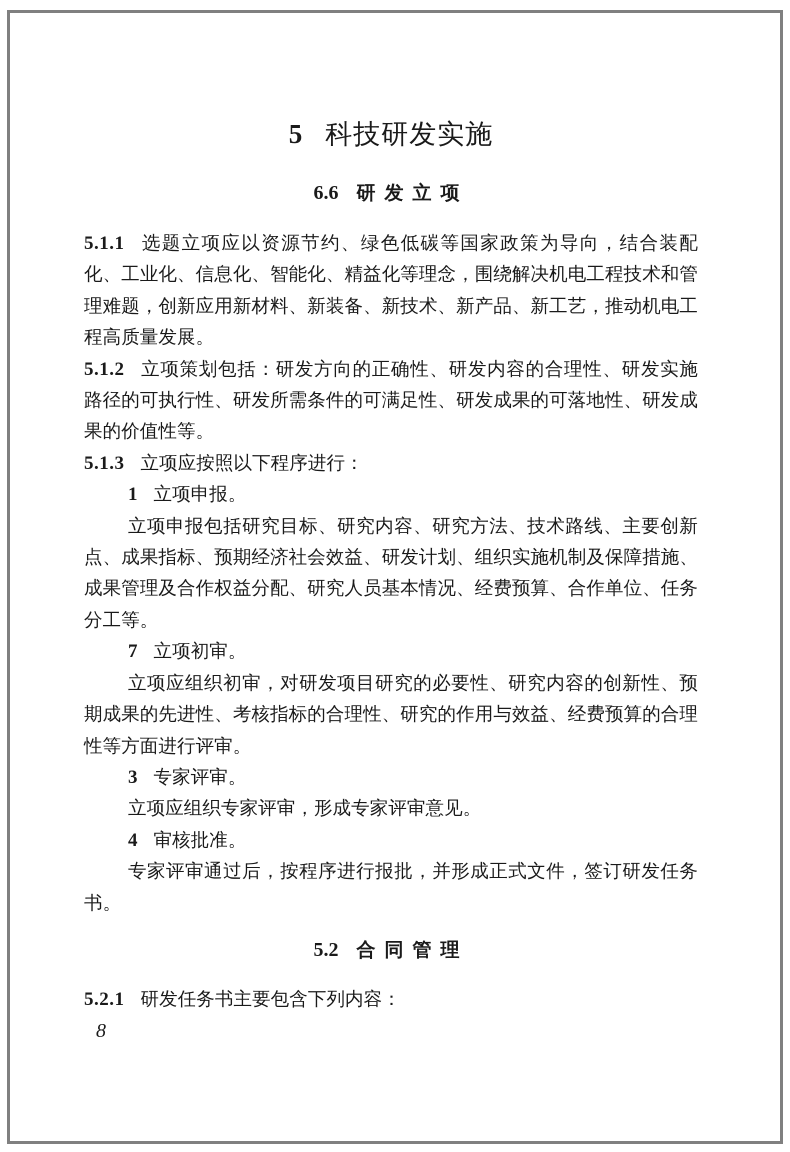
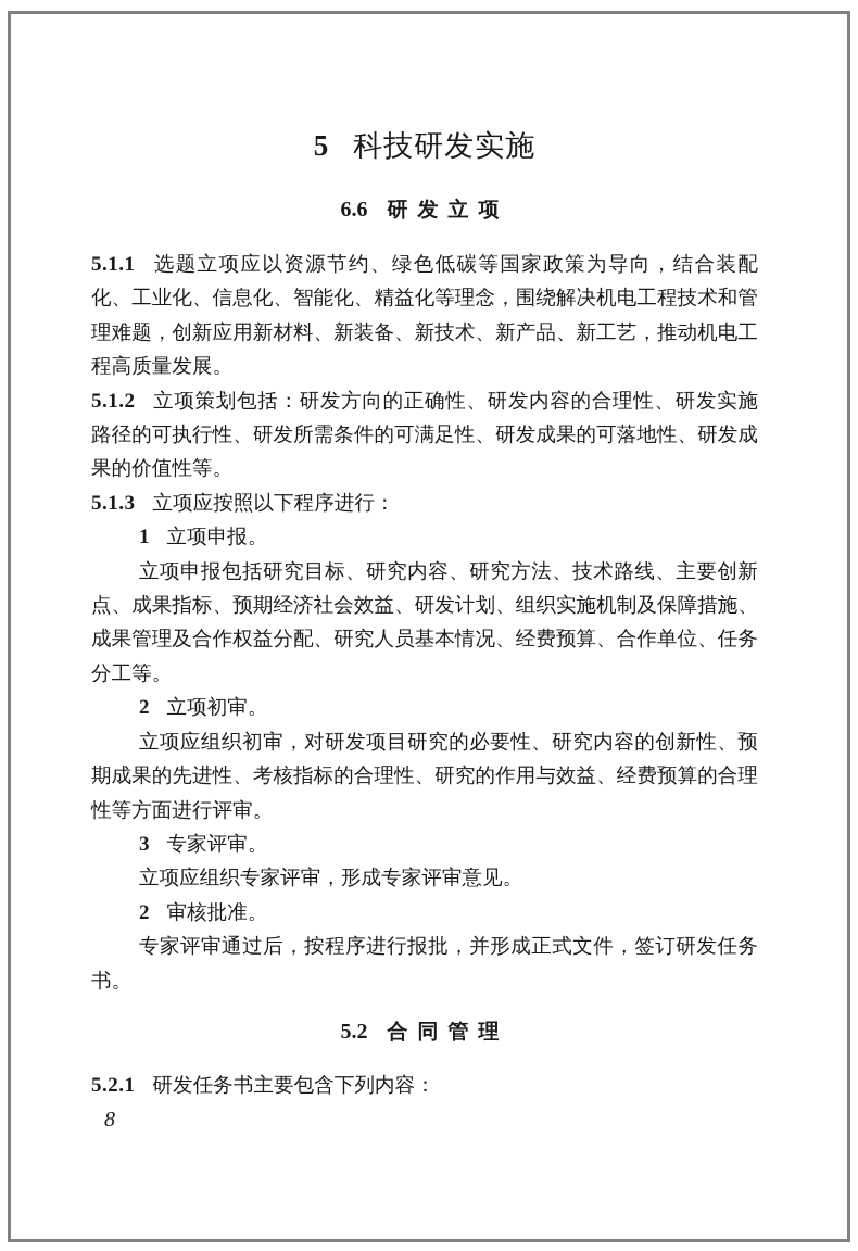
  5 科技研发实施
  6.6 研发立项
  5.1.1 选题立项应以资源节约、绿色低碳等国家政策为导向，结合装配化、工业化、信息化、智能化、精益化等理念，围绕解决机电工程技术和管理难题，创新应用新材料、新装备、新技术、新产品、新工艺，推动机电工程高质量发展。
  5.1.2 立项策划包括：研发方向的正确性、研发内容的合理性、研发实施路径的可执行性、研发所需条件的可满足性、研发成果的可落地性、研发成果的价值性等。
  5.1.3 立项应按照以下程序进行：
  1 立项申报。
  立项申报包括研究目标、研究内容、研究方法、技术路线、主要创新点、成果指标、预期经济社会效益、研发计划、组织实施机制及保障措施、成果管理及合作权益分配、研究人员基本情况、经费预算、合作单位、任务分工等。
- 7 立项初审。
+ 2 立项初审。
  立项应组织初审，对研发项目研究的必要性、研究内容的创新性、预期成果的先进性、考核指标的合理性、研究的作用与效益、经费预算的合理性等方面进行评审。
  3 专家评审。
  立项应组织专家评审，形成专家评审意见。
- 4 审核批准。
+ 2 审核批准。
  专家评审通过后，按程序进行报批，并形成正式文件，签订研发任务书。
  5.2 合同管理
  5.2.1 研发任务书主要包含下列内容：
  8
